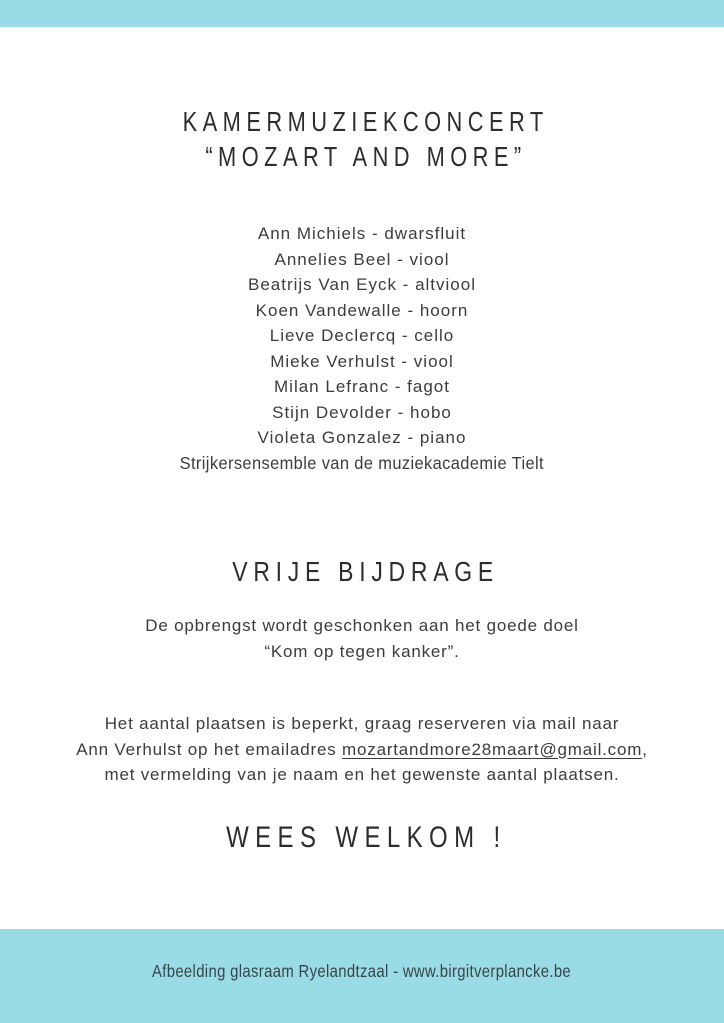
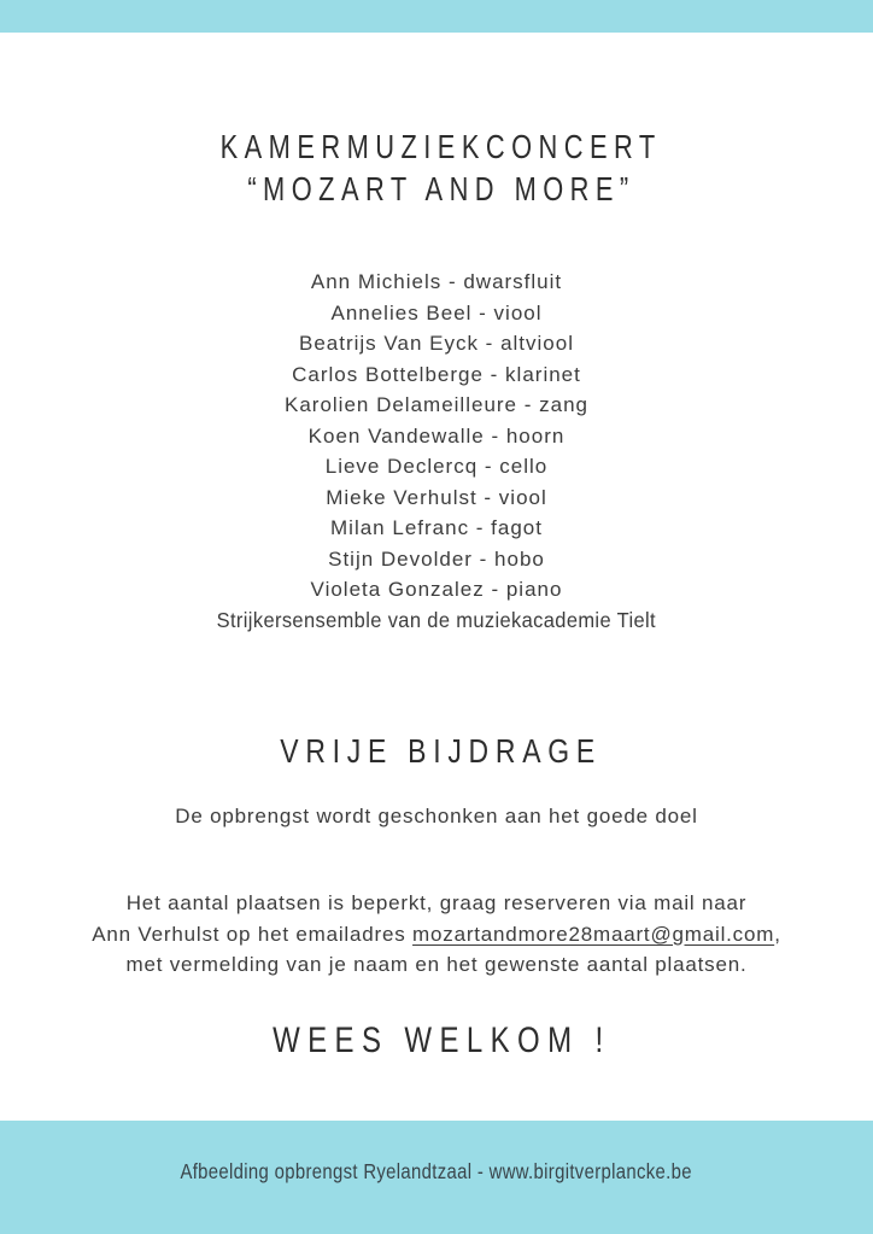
  KAMERMUZIEKCONCERT
  “MOZART AND MORE”
  Ann Michiels - dwarsfluit
  Annelies Beel - viool
  Beatrijs Van Eyck - altviool
+ Carlos Bottelberge - klarinet
+ Karolien Delameilleure - zang
  Koen Vandewalle - hoorn
  Lieve Declercq - cello
  Mieke Verhulst - viool
  Milan Lefranc - fagot
  Stijn Devolder - hobo
  Violeta Gonzalez - piano
  Strijkersensemble van de muziekacademie Tielt
  VRIJE BIJDRAGE
  De opbrengst wordt geschonken aan het goede doel
- “Kom op tegen kanker”.
  Het aantal plaatsen is beperkt, graag reserveren via mail naar
  Ann Verhulst op het emailadres mozartandmore28maart@gmail.com,
  met vermelding van je naam en het gewenste aantal plaatsen.
  WEES WELKOM !
- Afbeelding glasraam Ryelandtzaal - www.birgitverplancke.be
+ Afbeelding opbrengst Ryelandtzaal - www.birgitverplancke.be
